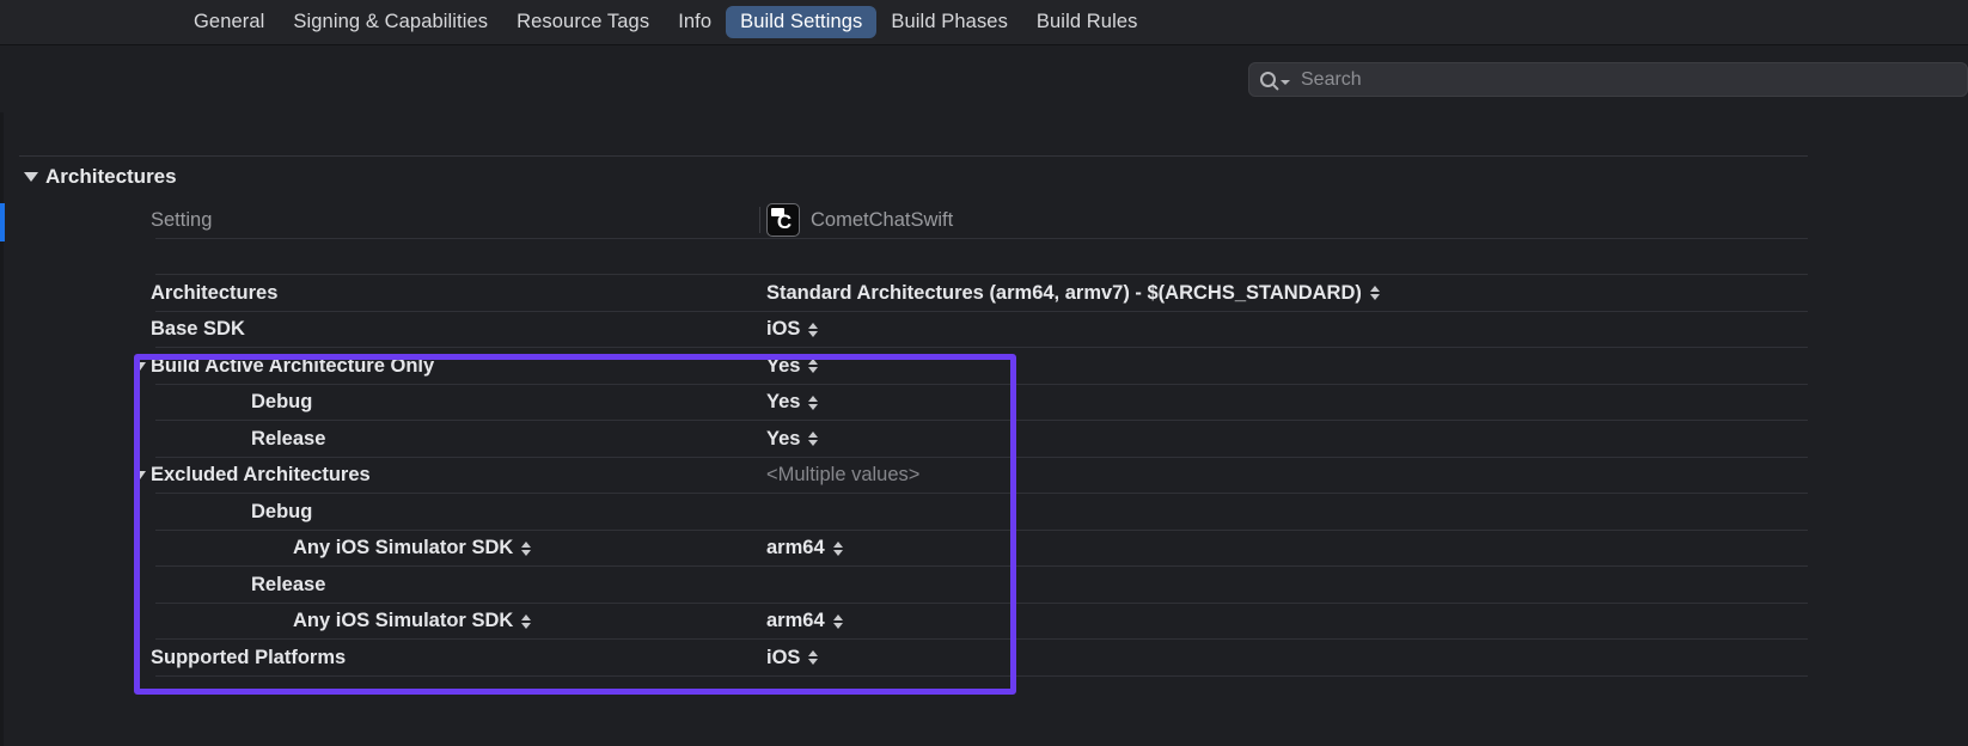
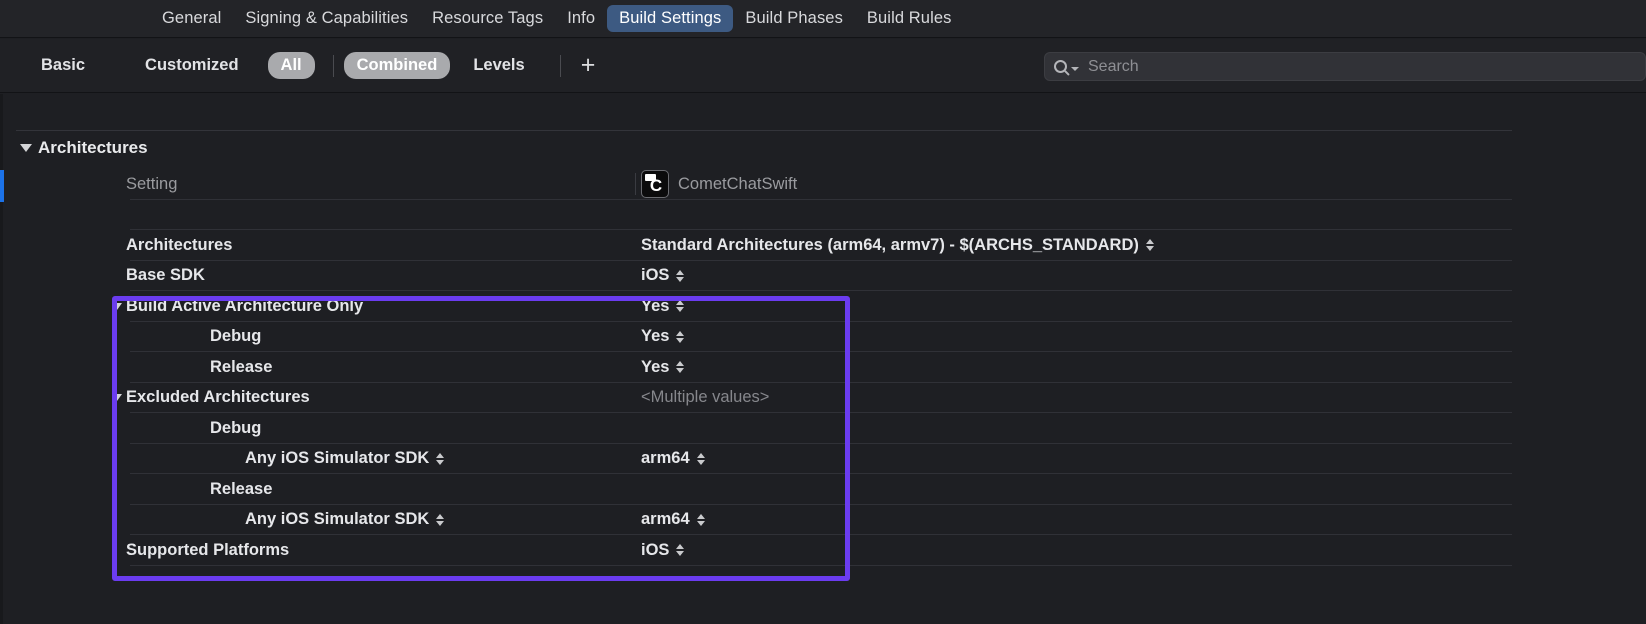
  General
  Signing & Capabilities
  Resource Tags
  Info
  Build Settings
  Build Phases
  Build Rules
+ Basic
+ Customized
+ All
+ Combined
+ Levels
+ +
  Search
  Architectures
  Setting
  C
  CometChatSwift
  Architectures
  Standard Architectures (arm64, armv7) - $(ARCHS_STANDARD)
  Base SDK
  iOS
  Build Active Architecture Only
  Yes
  Debug
  Yes
  Release
  Yes
  Excluded Architectures
  <Multiple values>
  Debug
  Any iOS Simulator SDK
  arm64
  Release
  Any iOS Simulator SDK
  arm64
  Supported Platforms
  iOS
